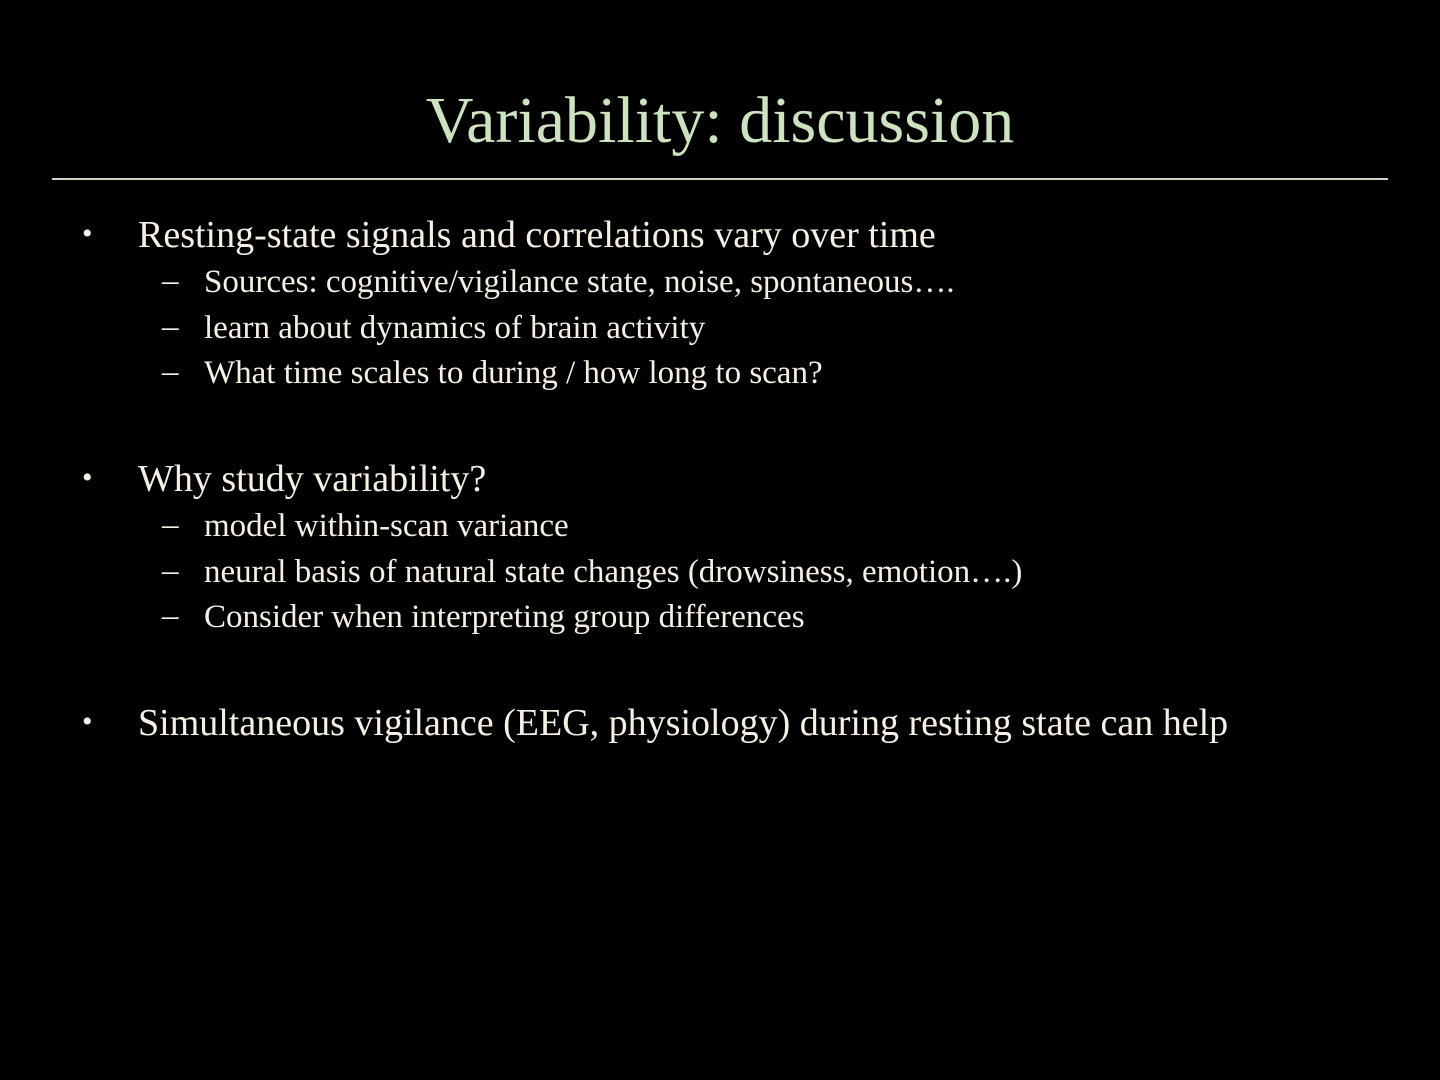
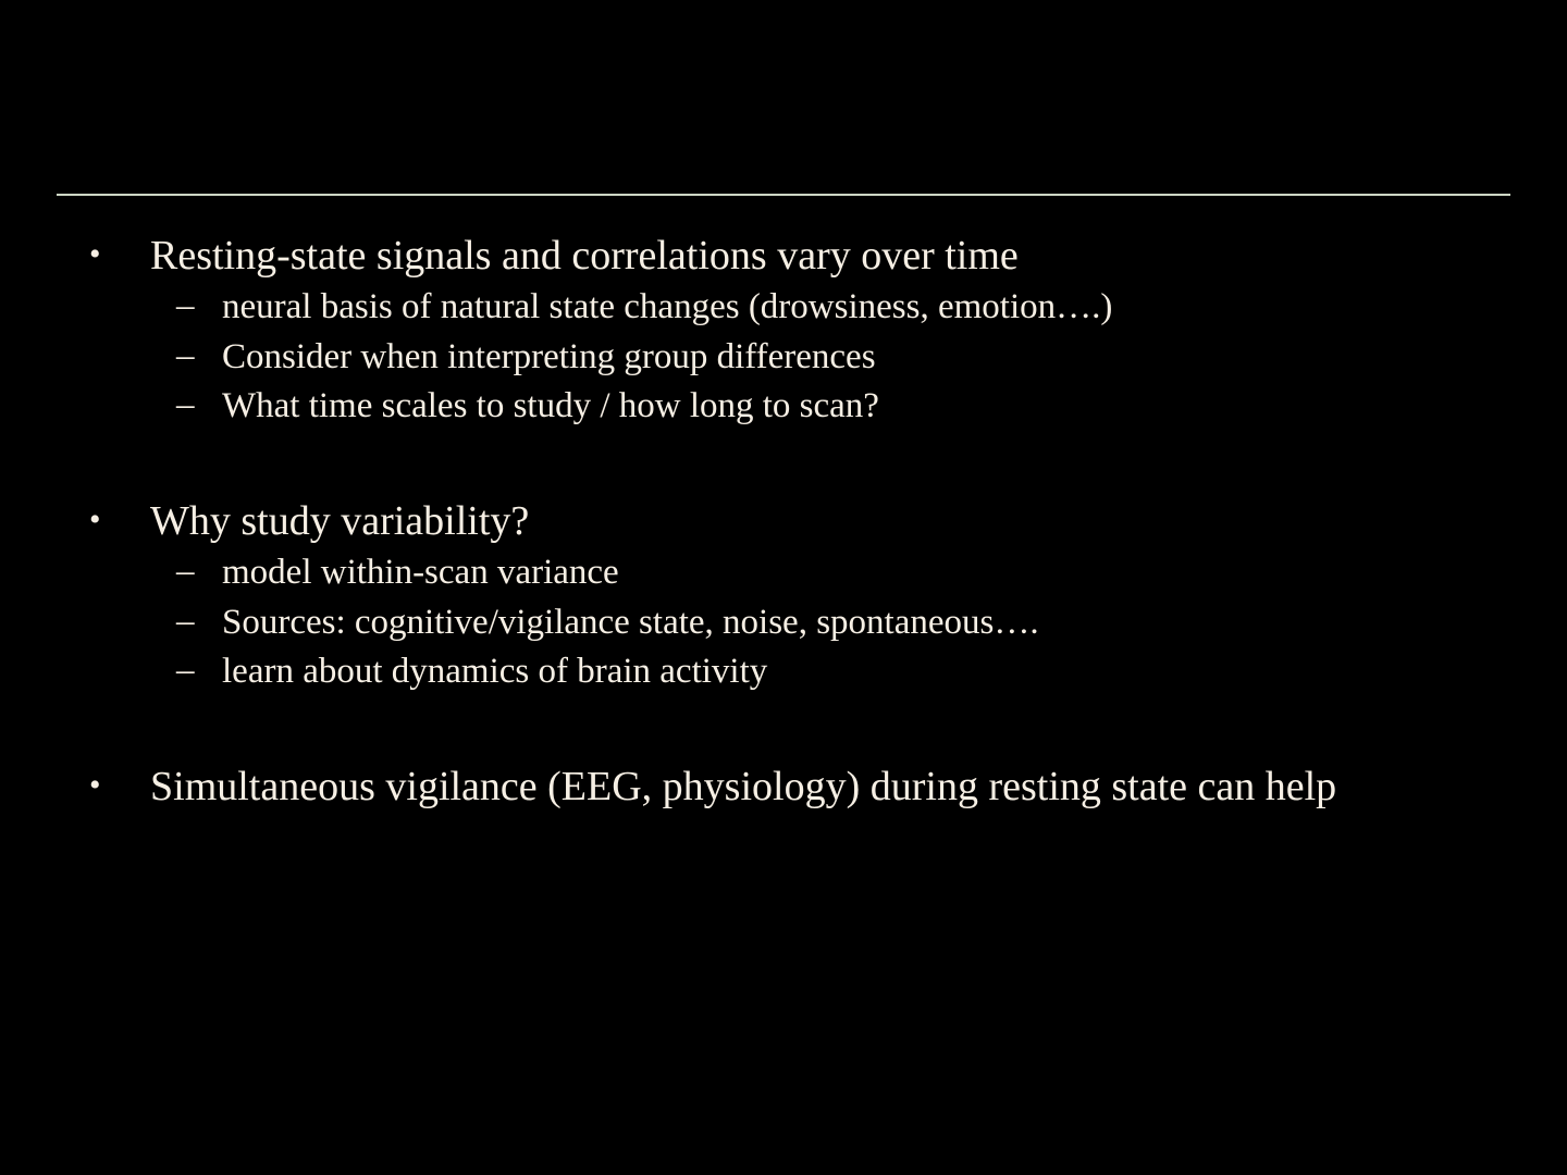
- Variability: discussion
  •
  Resting-state signals and correlations vary over time
  –
- Sources: cognitive/vigilance state, noise, spontaneous….
+ neural basis of natural state changes (drowsiness, emotion….)
  –
- learn about dynamics of brain activity
+ Consider when interpreting group differences
  –
- What time scales to during / how long to scan?
+ What time scales to study / how long to scan?
  •
  Why study variability?
  –
  model within-scan variance
  –
- neural basis of natural state changes (drowsiness, emotion….)
+ Sources: cognitive/vigilance state, noise, spontaneous….
  –
- Consider when interpreting group differences
+ learn about dynamics of brain activity
  •
  Simultaneous vigilance (EEG, physiology) during resting state can help
